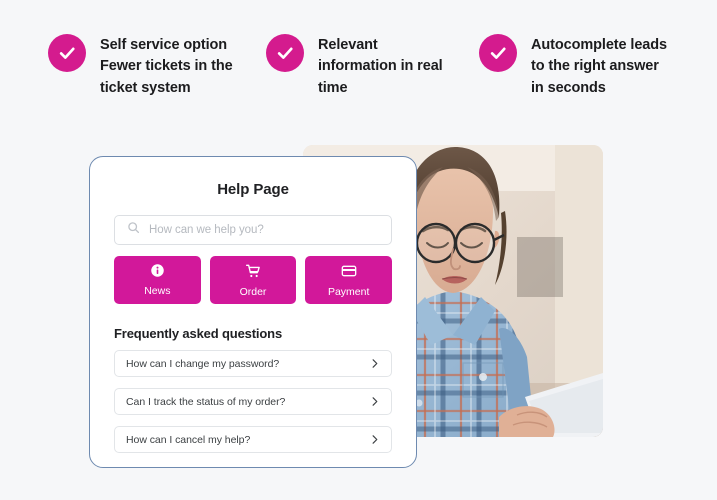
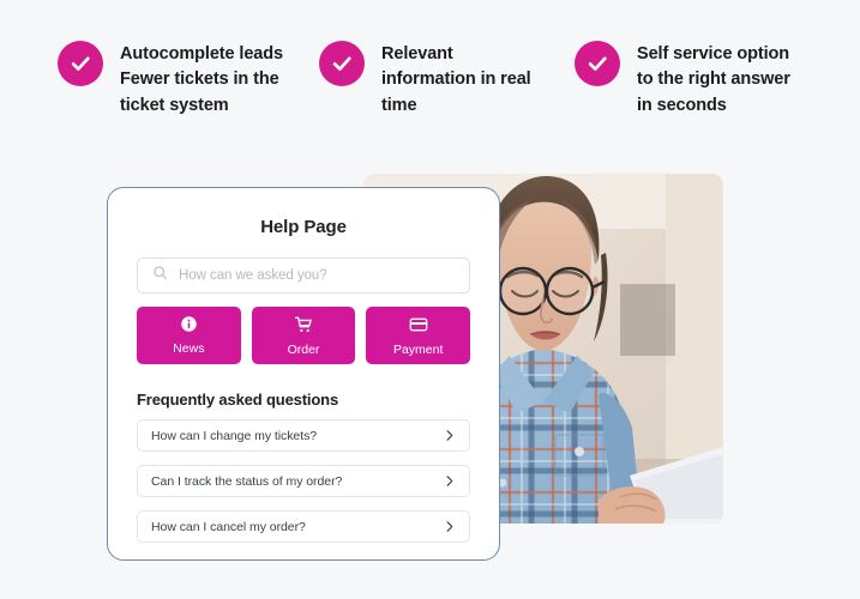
- Self service option
+ Autocomplete leads
  Fewer tickets in the
  ticket system
  Relevant
  information in real
  time
- Autocomplete leads
+ Self service option
  to the right answer
  in seconds
  Help Page
- How can we help you?
+ How can we asked you?
  News
  Order
  Payment
  Frequently asked questions
- How can I change my password?
+ How can I change my tickets?
  Can I track the status of my order?
- How can I cancel my help?
+ How can I cancel my order?
